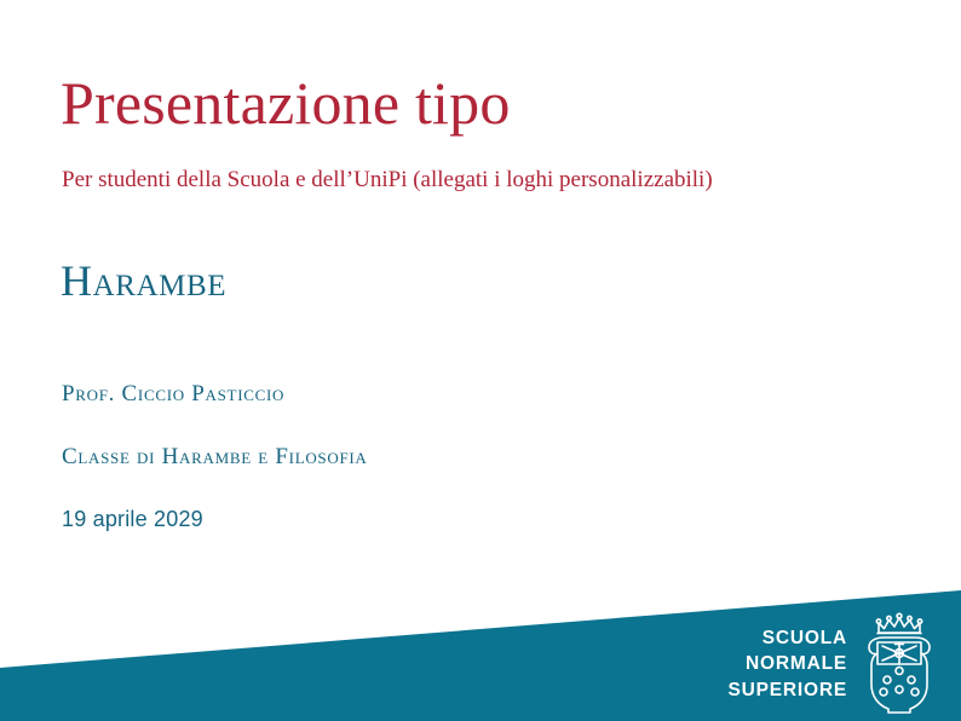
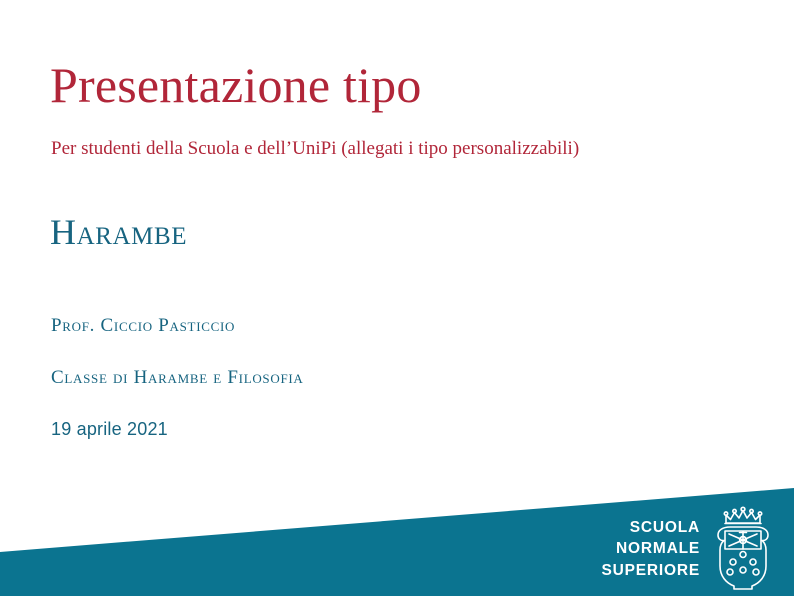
  Presentazione tipo
- Per studenti della Scuola e dell’UniPi (allegati i loghi personalizzabili)
+ Per studenti della Scuola e dell’UniPi (allegati i tipo personalizzabili)
  Harambe
  Prof. Ciccio Pasticcio
  Classe di Harambe e Filosofia
- 19 aprile 2029
+ 19 aprile 2021
  SCUOLA
  NORMALE
  SUPERIORE
